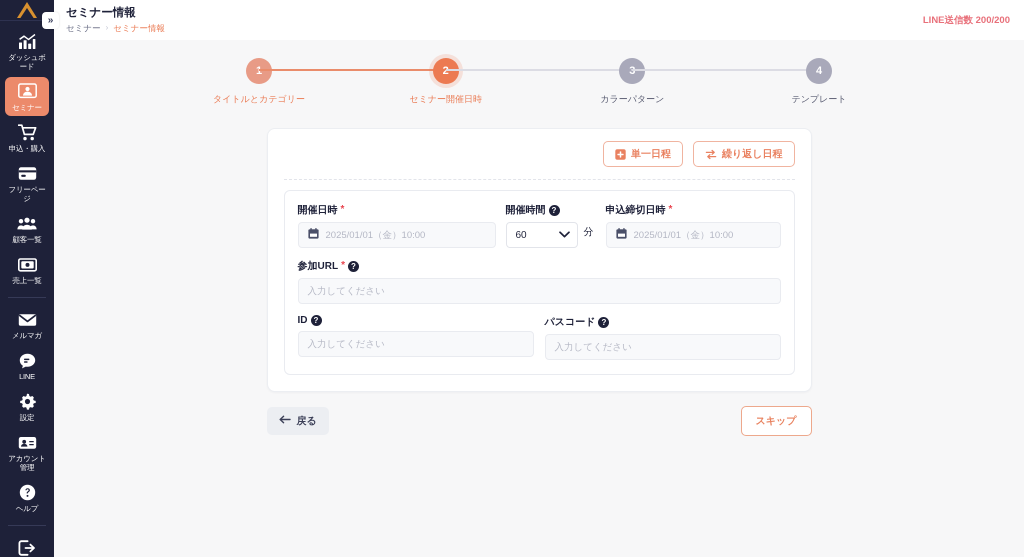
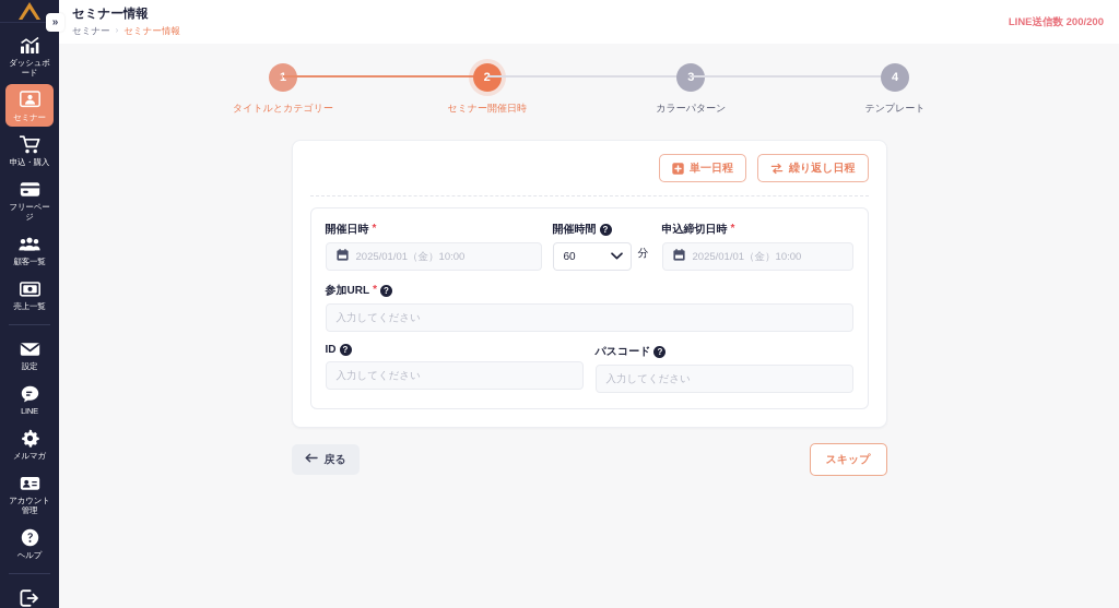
  ダッシュボード
  セミナー
  申込・購入
  フリーページ
  顧客一覧
  売上一覧
- メルマガ
+ 設定
  LINE
- 設定
+ メルマガ
  アカウント管理
  ヘルプ
  »
  セミナー情報
  セミナー
  ›
  セミナー情報
  LINE送信数 200/200
  1
  タイトルとカテゴリー
  2
  セミナー開催日時
  3
  カラーパターン
  4
  テンプレート
  単一日程
  繰り返し日程
  開催日時
  *
  2025/01/01（金）10:00
  開催時間
  ?
  60
  分
  申込締切日時
  *
  2025/01/01（金）10:00
  参加URL
  *
  ?
  入力してください
  ID
  ?
  入力してください
  パスコード
  ?
  入力してください
  戻る
  スキップ
